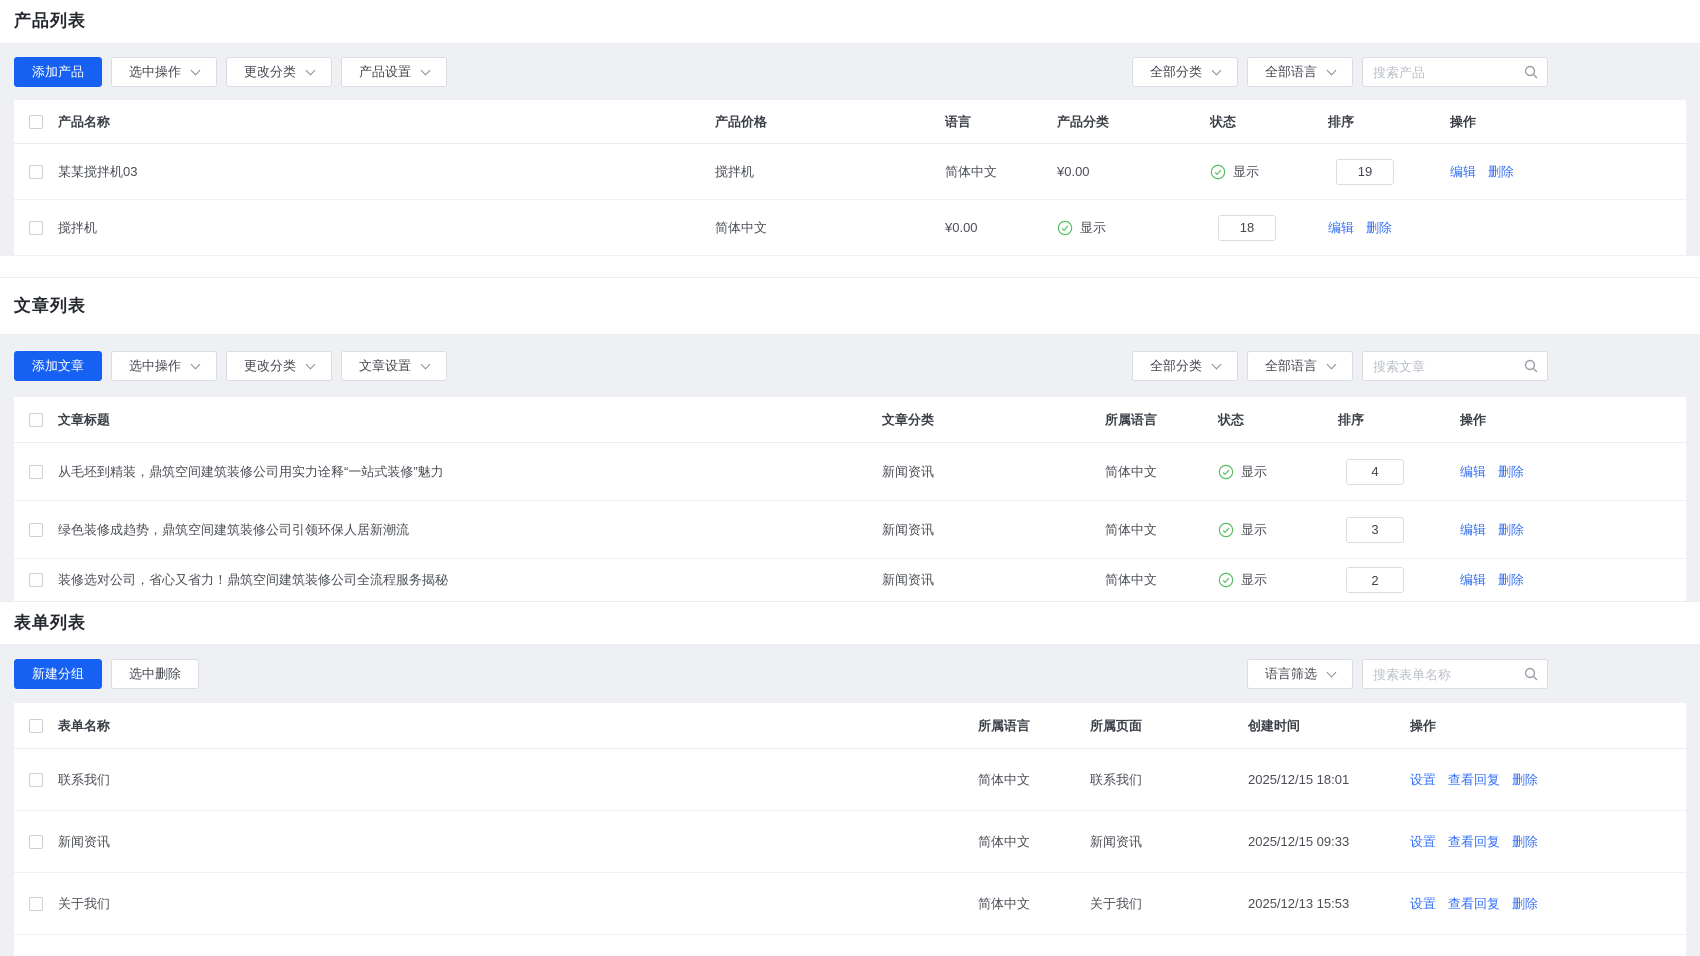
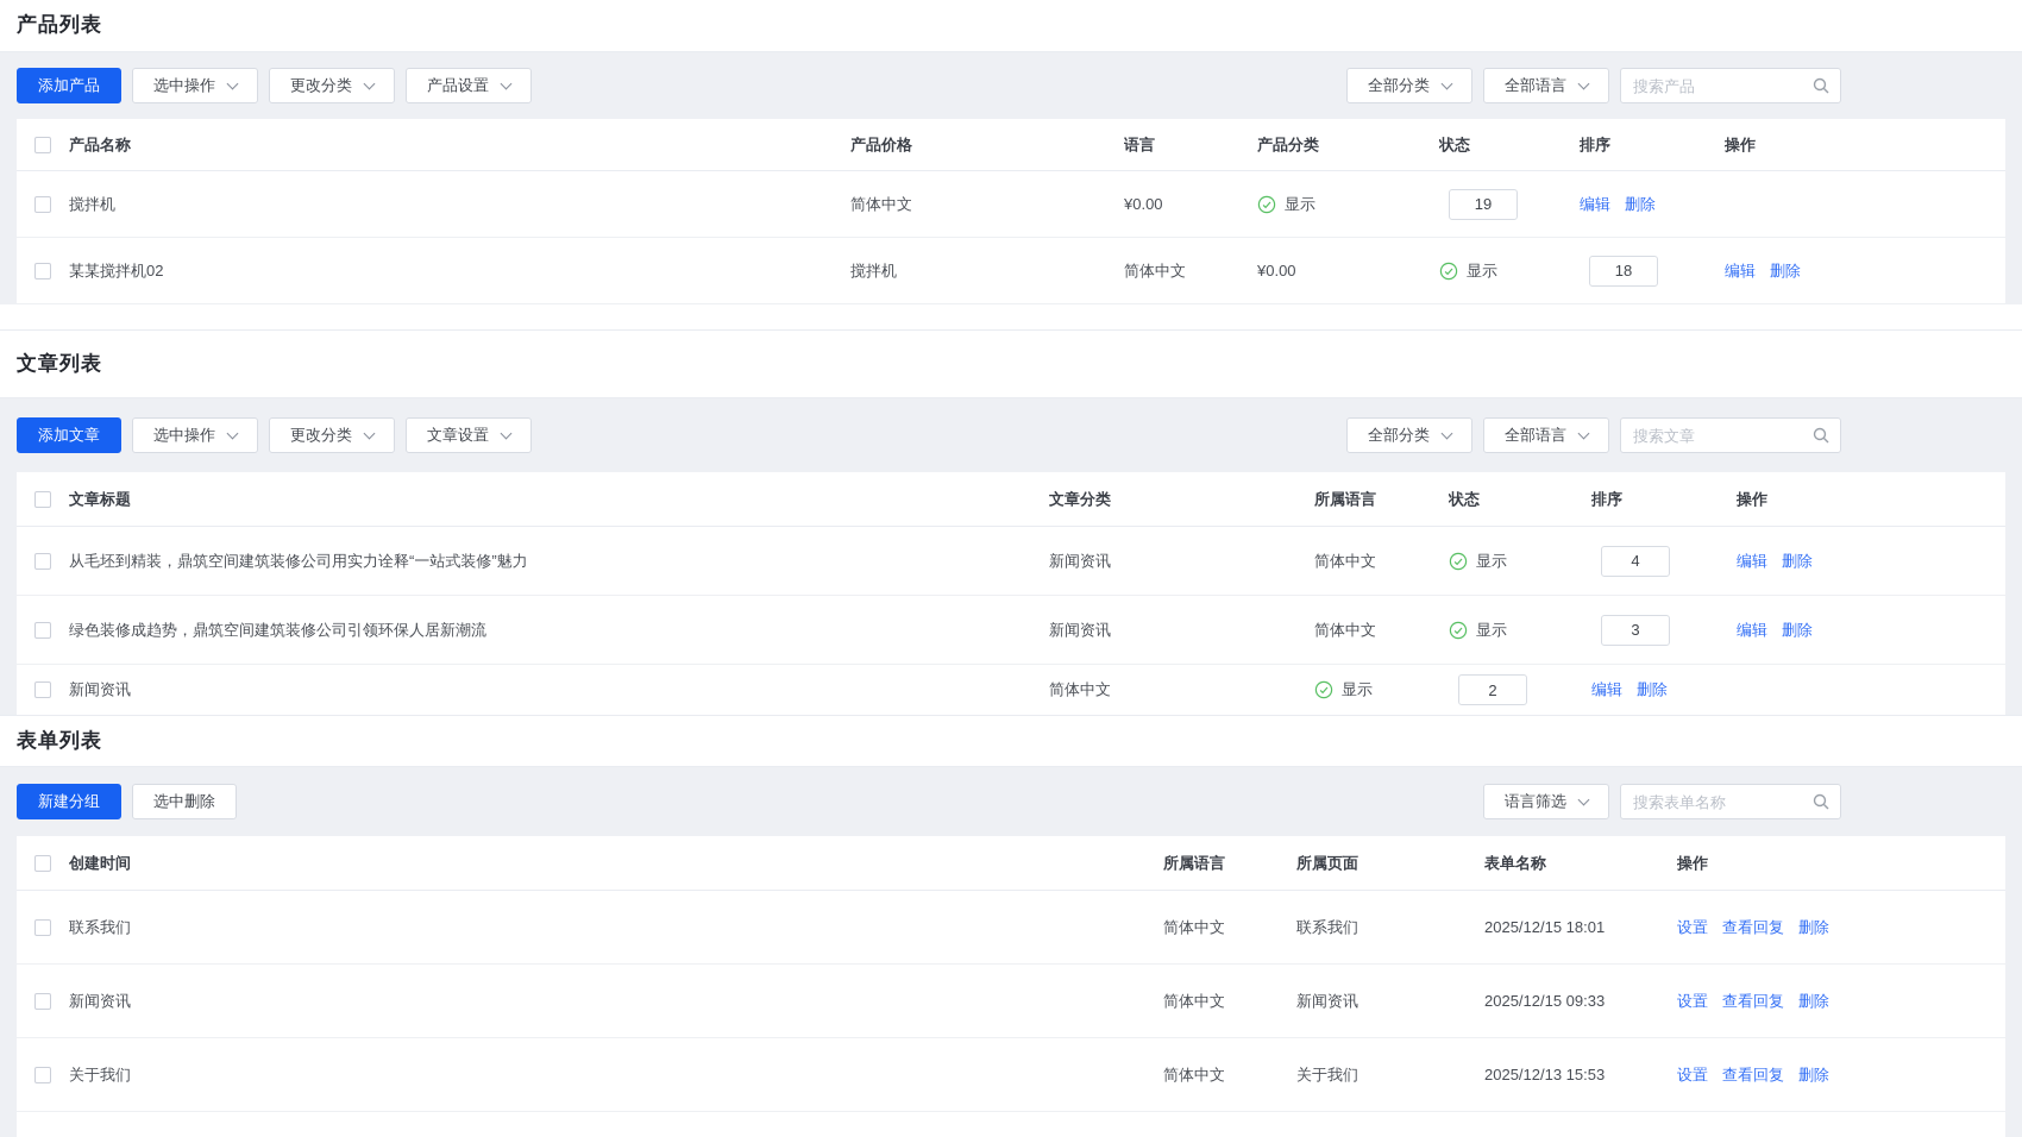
  产品列表
  添加产品
  选中操作
  更改分类
  产品设置
  全部分类
  全部语言
  搜索产品
  产品名称
  产品价格
  语言
  产品分类
  状态
  排序
  操作
- 某某搅拌机03
  搅拌机
  简体中文
  ¥0.00
  显示
  19
  编辑
  删除
+ 某某搅拌机02
  搅拌机
  简体中文
  ¥0.00
  显示
  18
  编辑
  删除
  文章列表
  添加文章
  选中操作
  更改分类
  文章设置
  全部分类
  全部语言
  搜索文章
  文章标题
  文章分类
  所属语言
  状态
  排序
  操作
  从毛坯到精装，鼎筑空间建筑装修公司用实力诠释“一站式装修”魅力
  新闻资讯
  简体中文
  显示
  4
  编辑
  删除
  绿色装修成趋势，鼎筑空间建筑装修公司引领环保人居新潮流
  新闻资讯
  简体中文
  显示
  3
  编辑
  删除
- 装修选对公司，省心又省力！鼎筑空间建筑装修公司全流程服务揭秘
  新闻资讯
  简体中文
  显示
  2
  编辑
  删除
  表单列表
  新建分组
  选中删除
  语言筛选
  搜索表单名称
- 表单名称
+ 创建时间
  所属语言
  所属页面
- 创建时间
+ 表单名称
  操作
  联系我们
  简体中文
  联系我们
  2025/12/15 18:01
  设置
  查看回复
  删除
  新闻资讯
  简体中文
  新闻资讯
  2025/12/15 09:33
  设置
  查看回复
  删除
  关于我们
  简体中文
  关于我们
  2025/12/13 15:53
  设置
  查看回复
  删除
